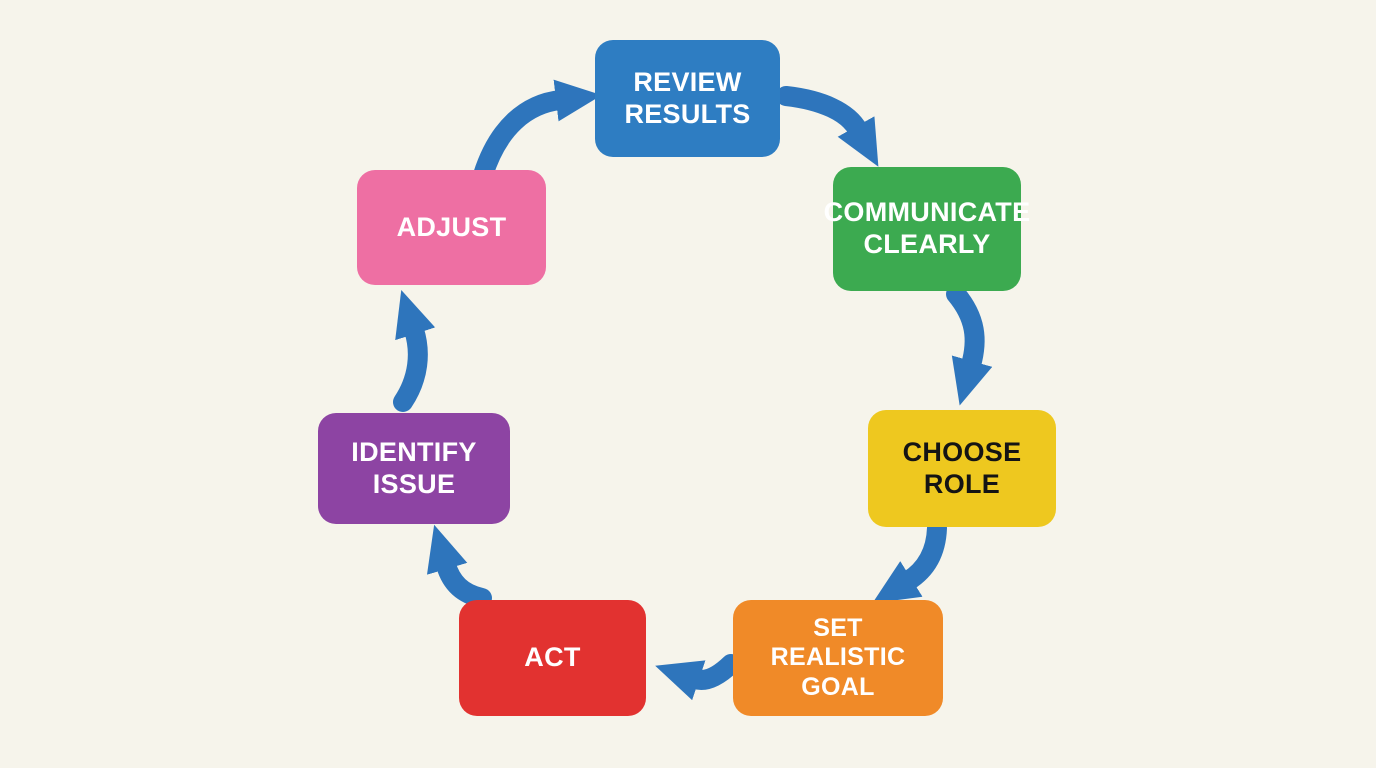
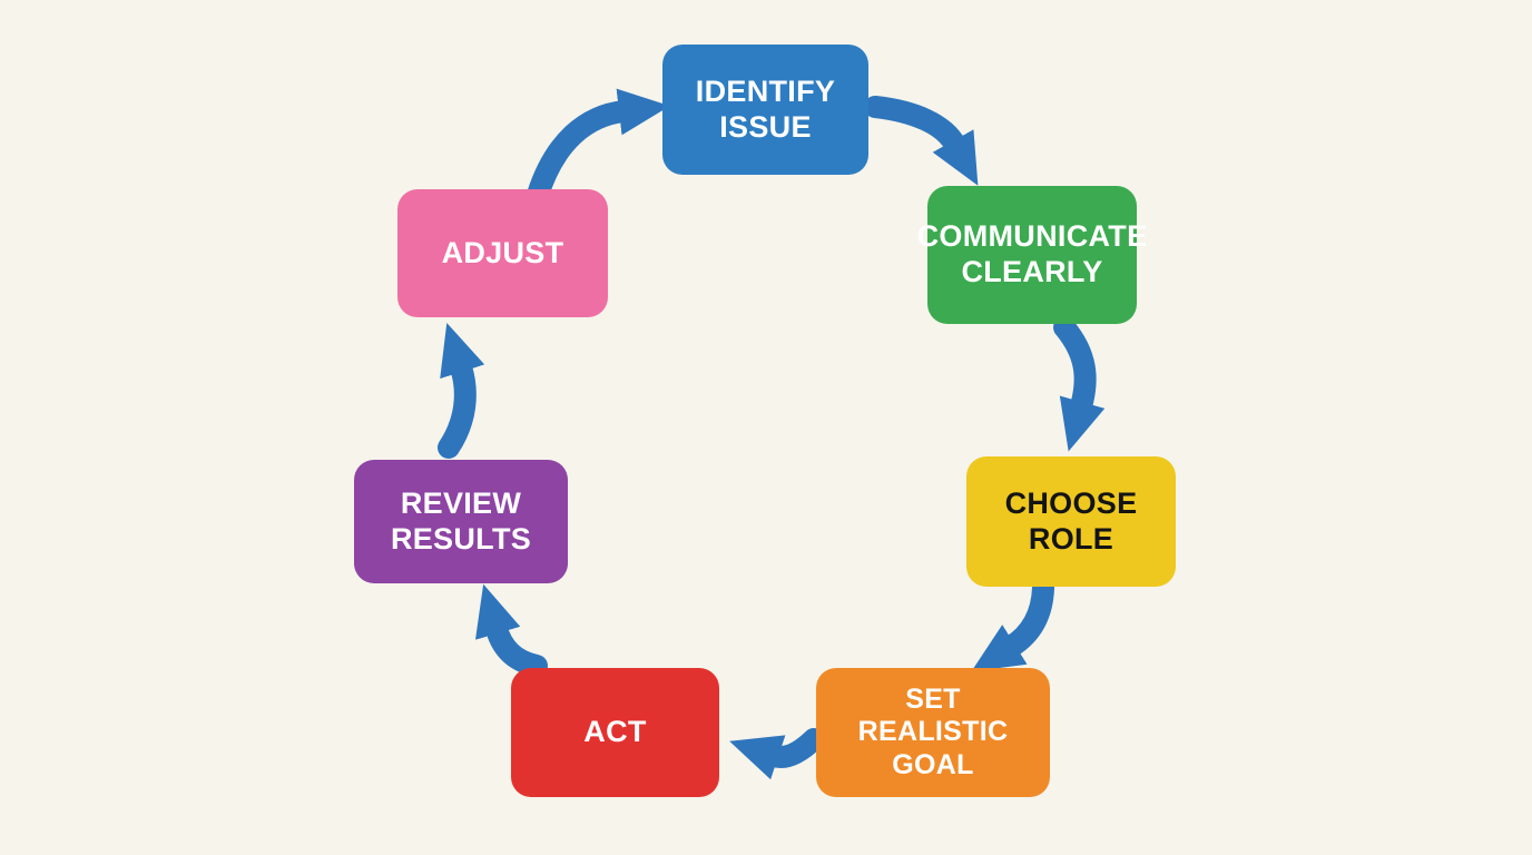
- REVIEW RESULTS
+ IDENTIFY ISSUE
  COMMUNICATE CLEARLY
  CHOOSE ROLE
  SET REALISTIC GOAL
  ACT
- IDENTIFY ISSUE
+ REVIEW RESULTS
  ADJUST
